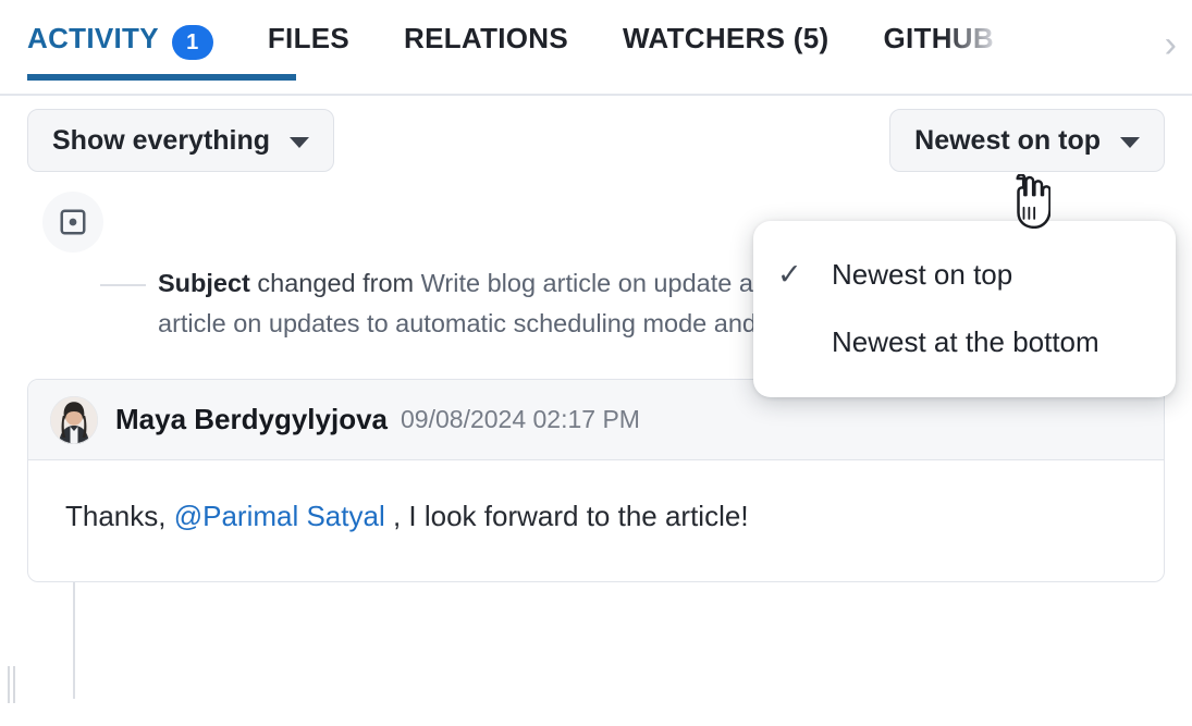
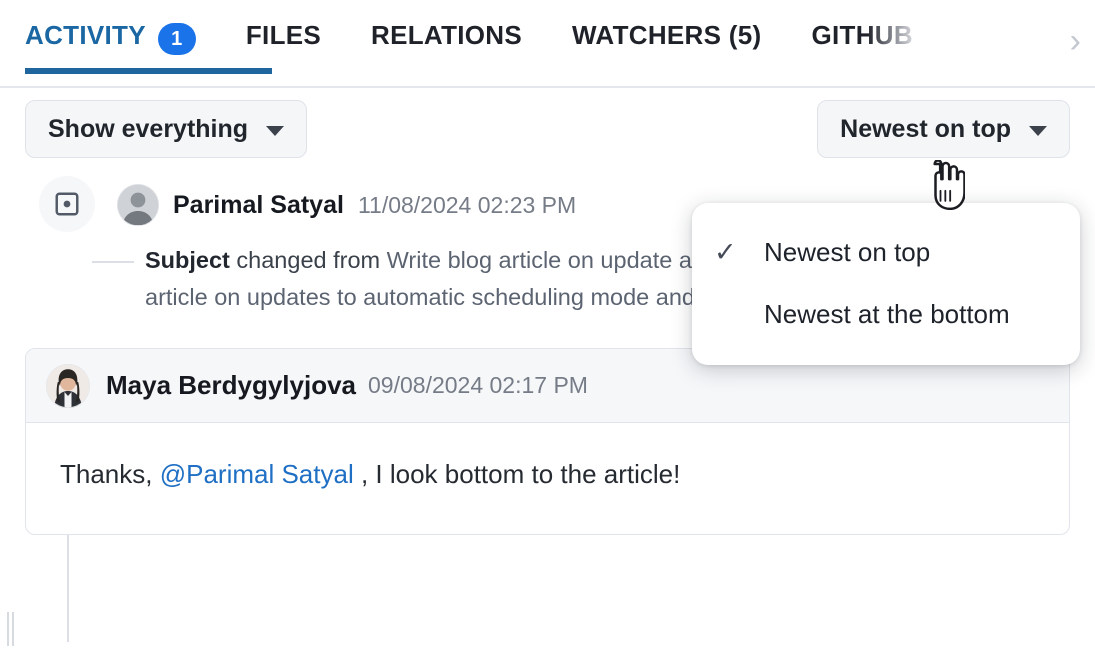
  ACTIVITY
  1
  FILES
  RELATIONS
  WATCHERS (5)
  GITHUB
  ›
  Show everything
  Newest on top
  ✓
  Newest on top
  Newest at the bottom
+ Parimal Satyal
+ 11/08/2024 02:23 PM
  Maya Berdygylyjova
  09/08/2024 02:17 PM
- Thanks, @Parimal Satyal , I look forward to the article!
+ Thanks, @Parimal Satyal , I look bottom to the article!
